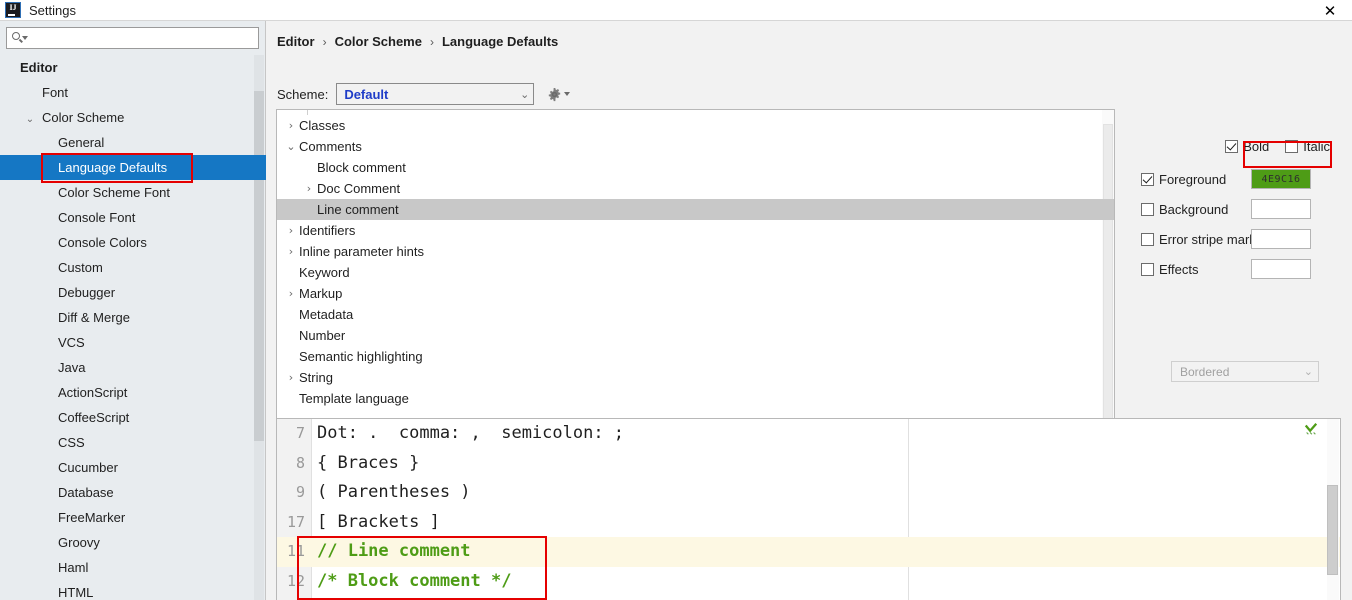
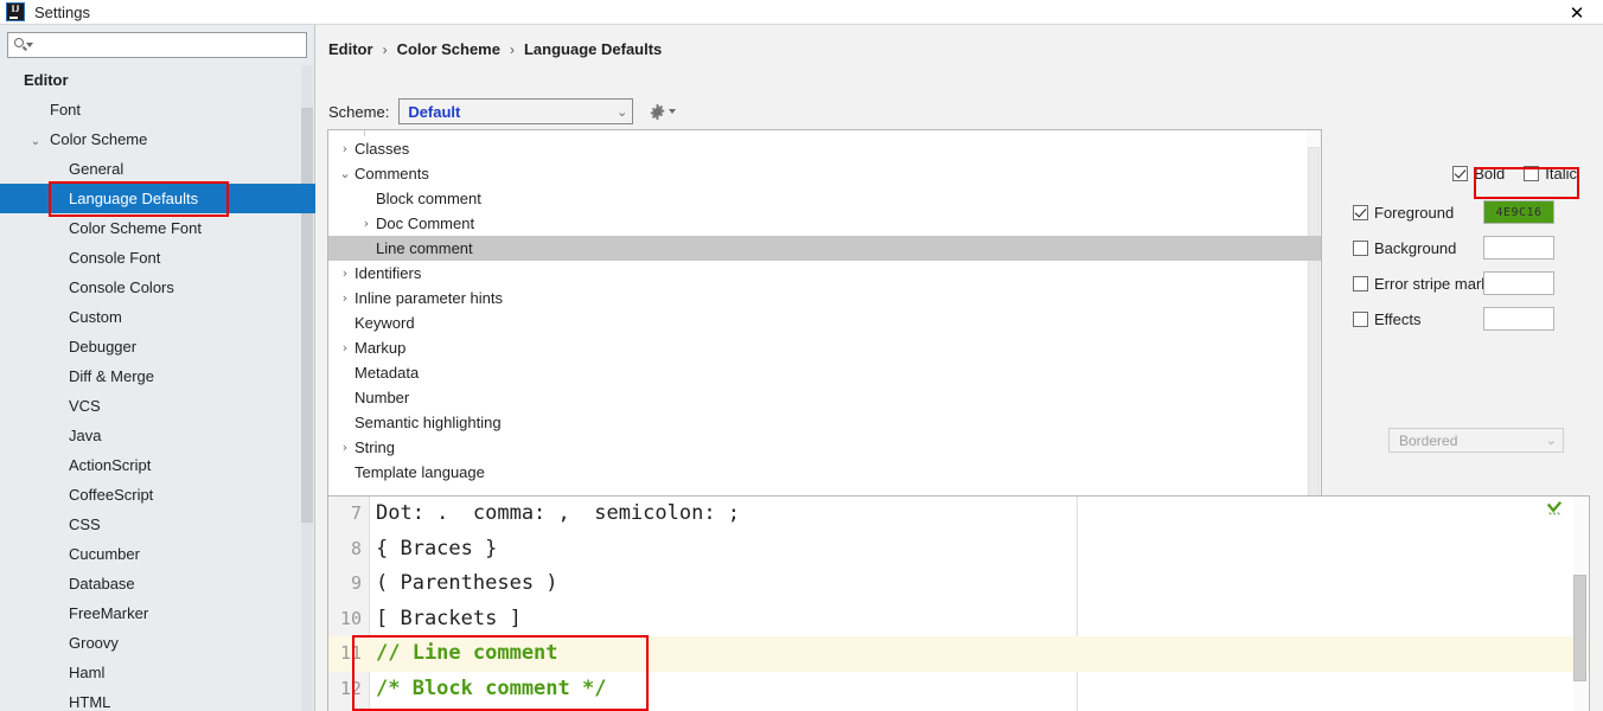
  IJ
  Settings
  ✕
  Editor
  Font
  ⌄ Color Scheme
  General
  Language Defaults
  Color Scheme Font
  Console Font
  Console Colors
  Custom
  Debugger
  Diff & Merge
  VCS
  Java
  ActionScript
  CoffeeScript
  CSS
  Cucumber
  Database
  FreeMarker
  Groovy
  Haml
  HTML
  Editor
  ›
  Color Scheme
  ›
  Language Defaults
  Scheme:
  Default
  ⌄
  ›
  Classes
  ⌄
  Comments
  Block comment
  ›
  Doc Comment
  Line comment
  ›
  Identifiers
  ›
  Inline parameter hints
  Keyword
  ›
  Markup
  Metadata
  Number
  Semantic highlighting
  ›
  String
  Template language
  Bold
  Italic
  Foreground
  4E9C16
  Background
  Error stripe mar
  Effects
  Bordered
  ⌄
  7
  Dot: . comma: , semicolon: ;
  8
  { Braces }
  9
  ( Parentheses )
- 17
+ 10
  [ Brackets ]
  11
  // Line comment
  12
  /* Block comment */
